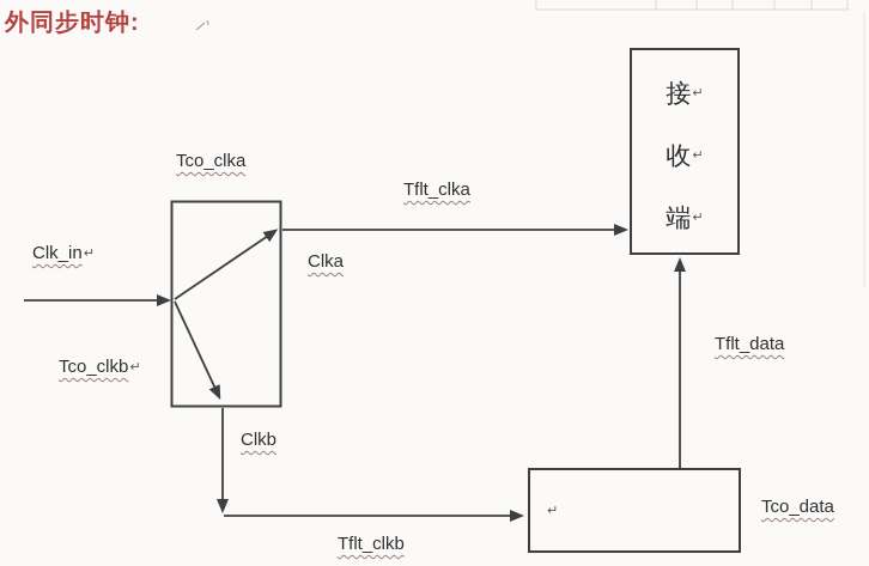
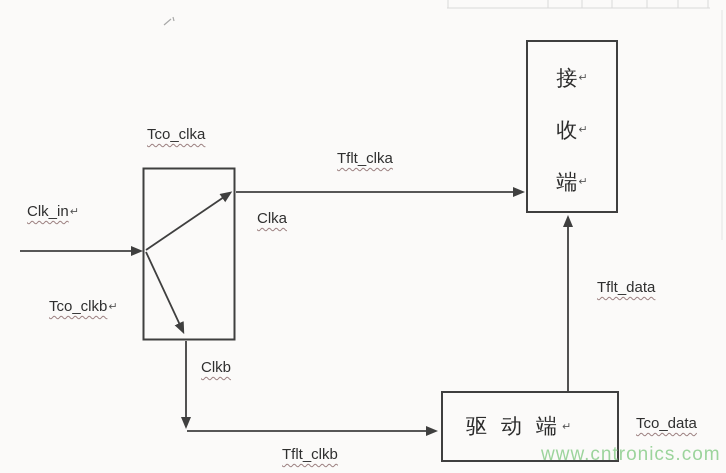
- 外同步时钟:
  Tco_clka
  Tflt_clka
  Clk_in↵
  Clka
  Tco_clkb↵
  Clkb
  Tflt_clkb
  Tflt_data
  Tco_data
  接
  ↵
  收
  ↵
  端
  ↵
+ 驱动端
  ↵
+ www.cntronics.com
